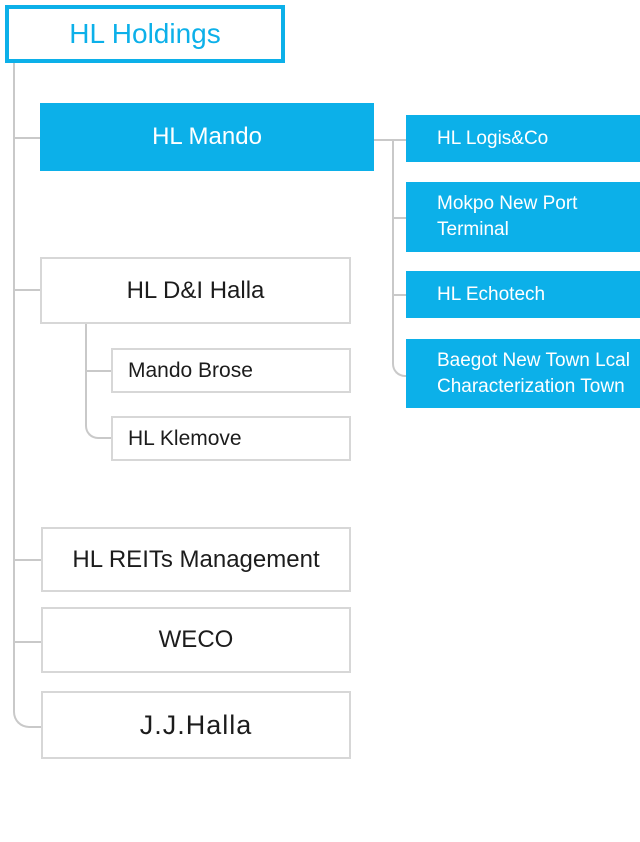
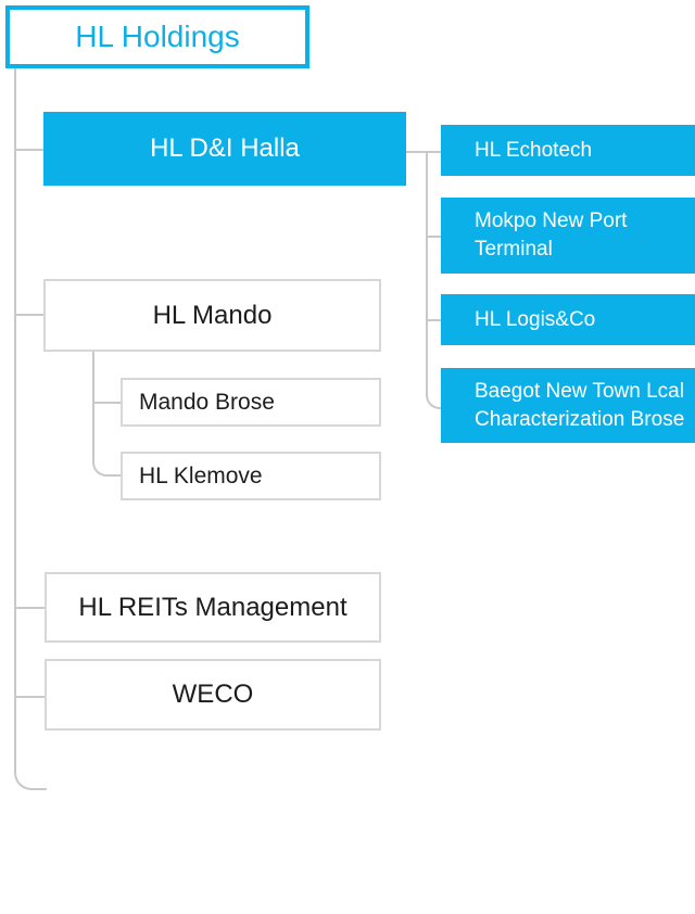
  HL Holdings
- HL Mando
+ HL D&I Halla
- HL Logis&Co
+ HL Echotech
  Mokpo New Port Terminal
- HL Echotech
+ HL Logis&Co
- Baegot New Town Lcal Characterization Town
+ Baegot New Town Lcal Characterization Brose
- HL D&I Halla
+ HL Mando
  Mando Brose
  HL Klemove
  HL REITs Management
  WECO
- J.J.Halla
